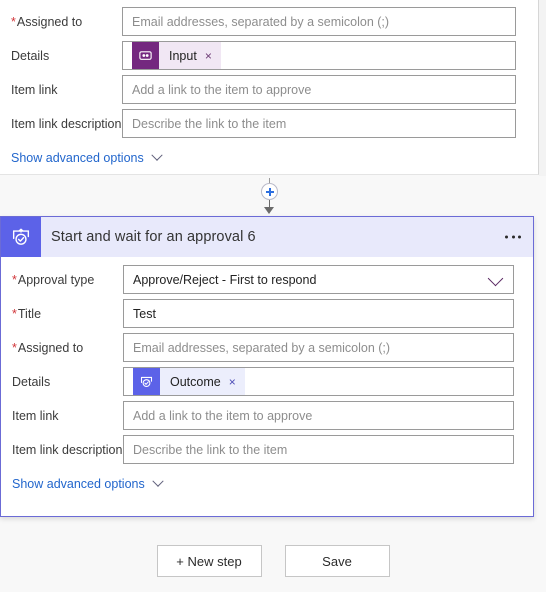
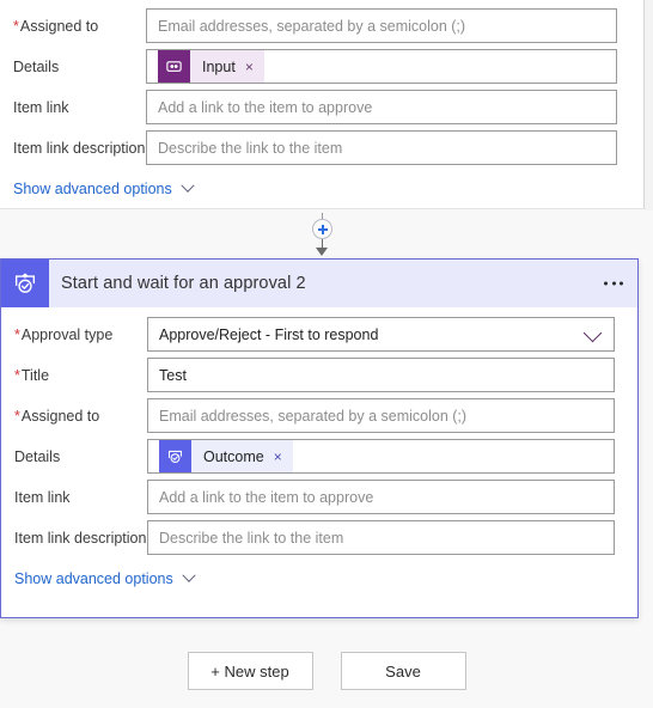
  *Assigned to
  Email addresses, separated by a semicolon (;)
  Details
  Input
  ×
  Item link
  Add a link to the item to approve
  Item link description
  Describe the link to the item
  Show advanced options
- Start and wait for an approval 6
+ Start and wait for an approval 2
  *Approval type
  Approve/Reject - First to respond
  *Title
  Test
  *Assigned to
  Email addresses, separated by a semicolon (;)
  Details
  Outcome
  ×
  Item link
  Add a link to the item to approve
  Item link description
  Describe the link to the item
  Show advanced options
  + New step
  Save
